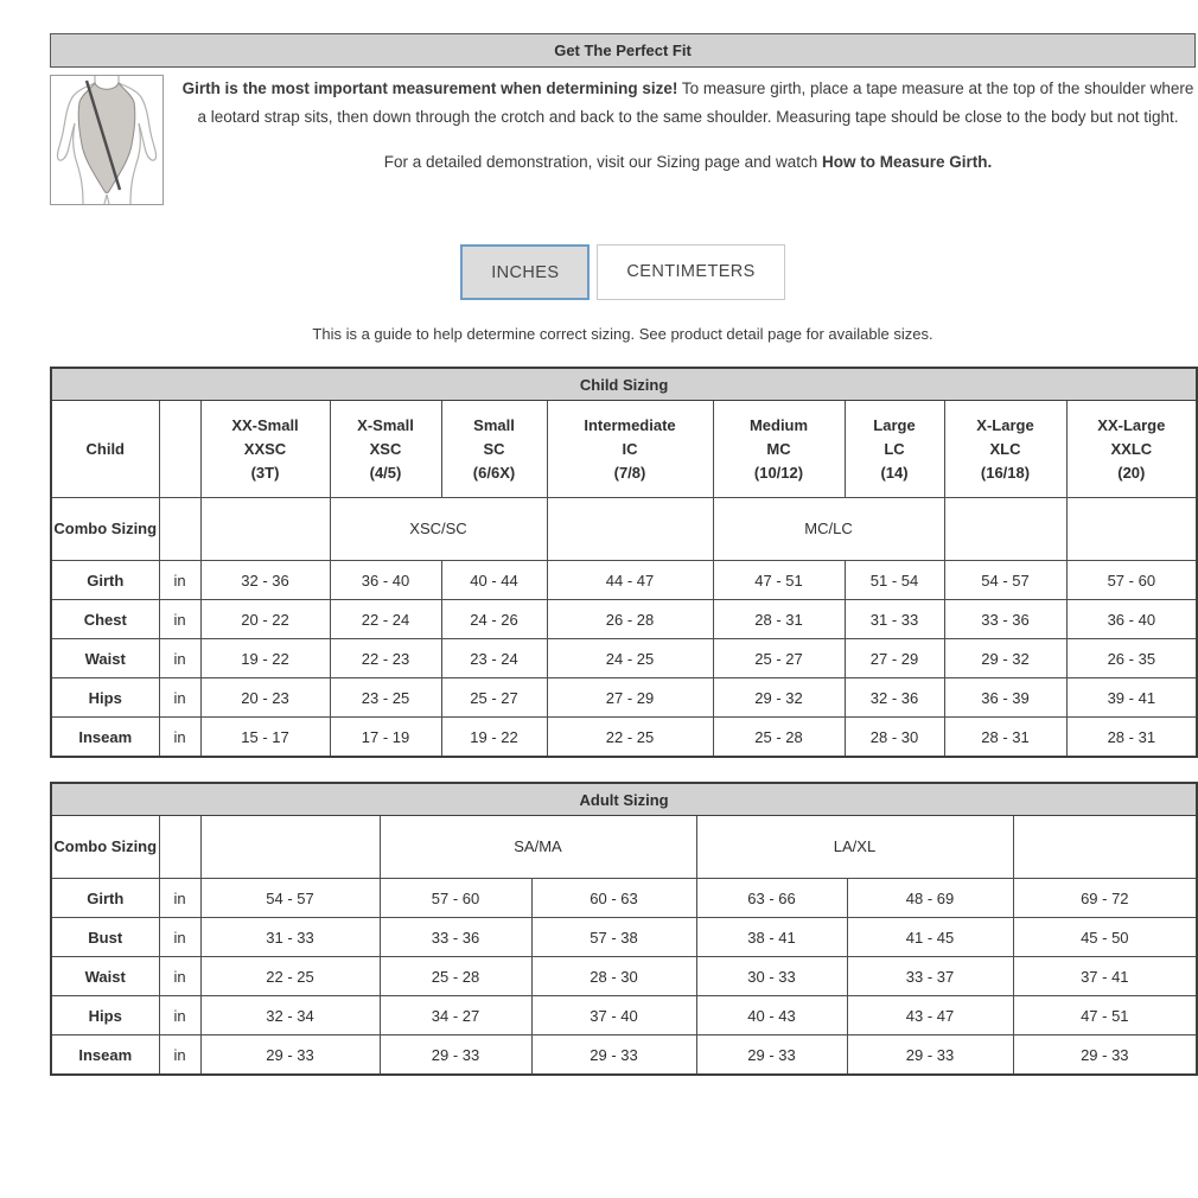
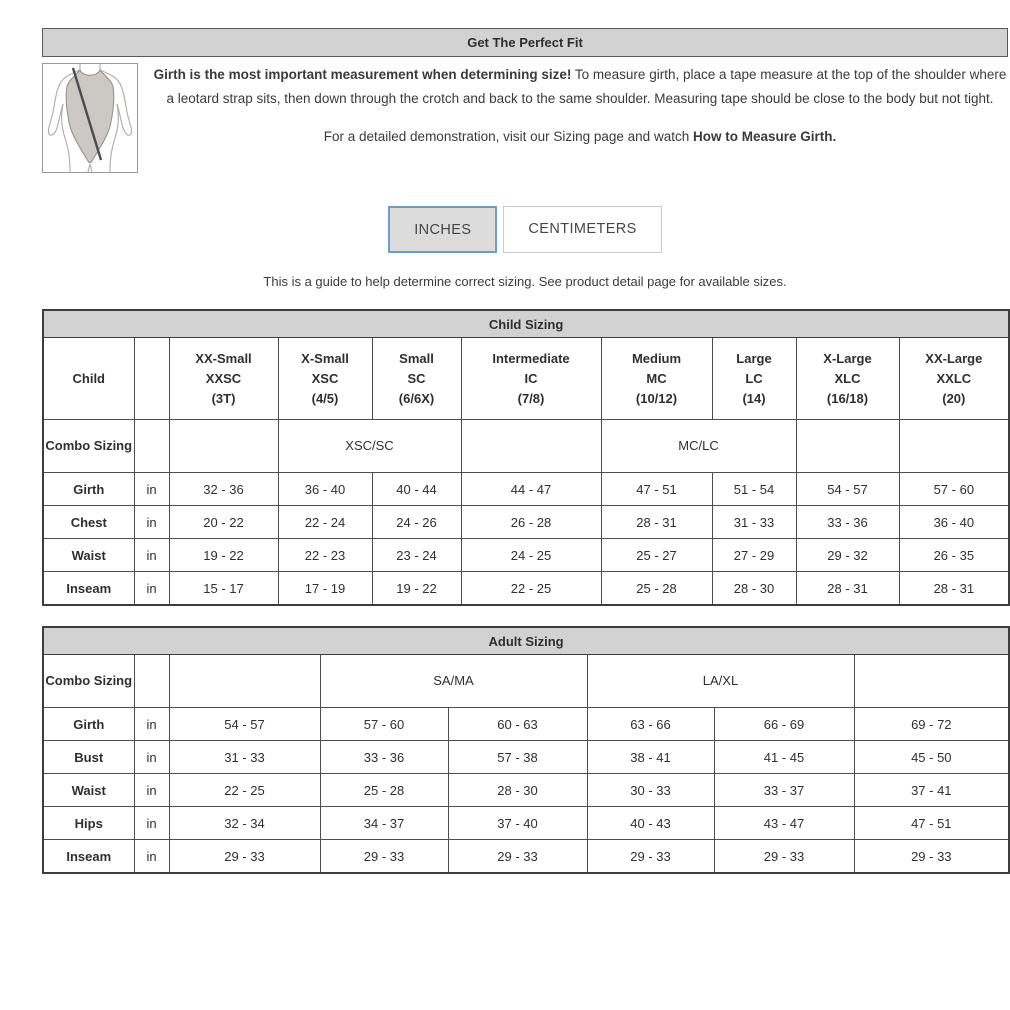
  Get The Perfect Fit
  Girth is the most important measurement when determining size! To measure girth, place a tape measure at the top of the shoulder where a leotard strap sits, then down through the crotch and back to the same shoulder. Measuring tape should be close to the body but not tight.
  For a detailed demonstration, visit our Sizing page and watch How to Measure Girth.
  INCHES CENTIMETERS
  This is a guide to help determine correct sizing. See product detail page for available sizes.
  Child Sizing
  Child		XX-SmallXXSC(3T)	X-SmallXSC(4/5)	SmallSC(6/6X)	IntermediateIC(7/8)	MediumMC(10/12)	LargeLC(14)	X-LargeXLC(16/18)	XX-LargeXXLC(20)
  Combo Sizing			XSC/SC		MC/LC
  Girth	in	32 - 36	36 - 40	40 - 44	44 - 47	47 - 51	51 - 54	54 - 57	57 - 60
  Chest	in	20 - 22	22 - 24	24 - 26	26 - 28	28 - 31	31 - 33	33 - 36	36 - 40
  Waist	in	19 - 22	22 - 23	23 - 24	24 - 25	25 - 27	27 - 29	29 - 32	26 - 35
- Hips	in	20 - 23	23 - 25	25 - 27	27 - 29	29 - 32	32 - 36	36 - 39	39 - 41
  Inseam	in	15 - 17	17 - 19	19 - 22	22 - 25	25 - 28	28 - 30	28 - 31	28 - 31
  Adult Sizing
  Combo Sizing			SA/MA	LA/XL
- Girth	in	54 - 57	57 - 60	60 - 63	63 - 66	48 - 69	69 - 72
+ Girth	in	54 - 57	57 - 60	60 - 63	63 - 66	66 - 69	69 - 72
  Bust	in	31 - 33	33 - 36	57 - 38	38 - 41	41 - 45	45 - 50
  Waist	in	22 - 25	25 - 28	28 - 30	30 - 33	33 - 37	37 - 41
- Hips	in	32 - 34	34 - 27	37 - 40	40 - 43	43 - 47	47 - 51
+ Hips	in	32 - 34	34 - 37	37 - 40	40 - 43	43 - 47	47 - 51
  Inseam	in	29 - 33	29 - 33	29 - 33	29 - 33	29 - 33	29 - 33
